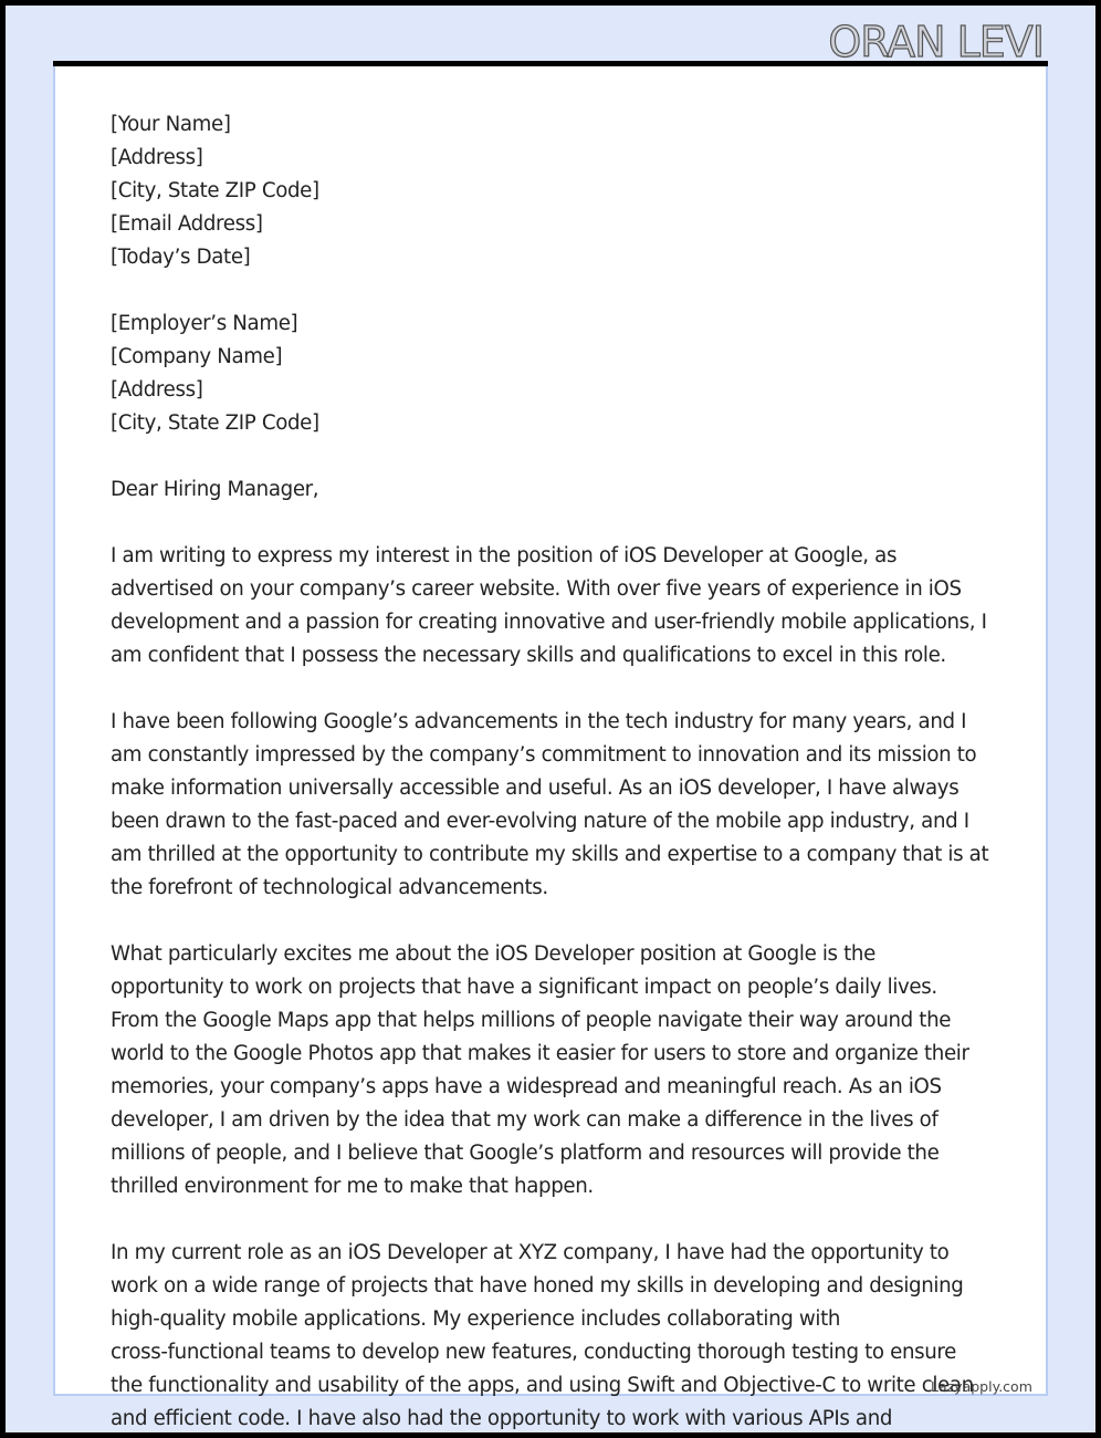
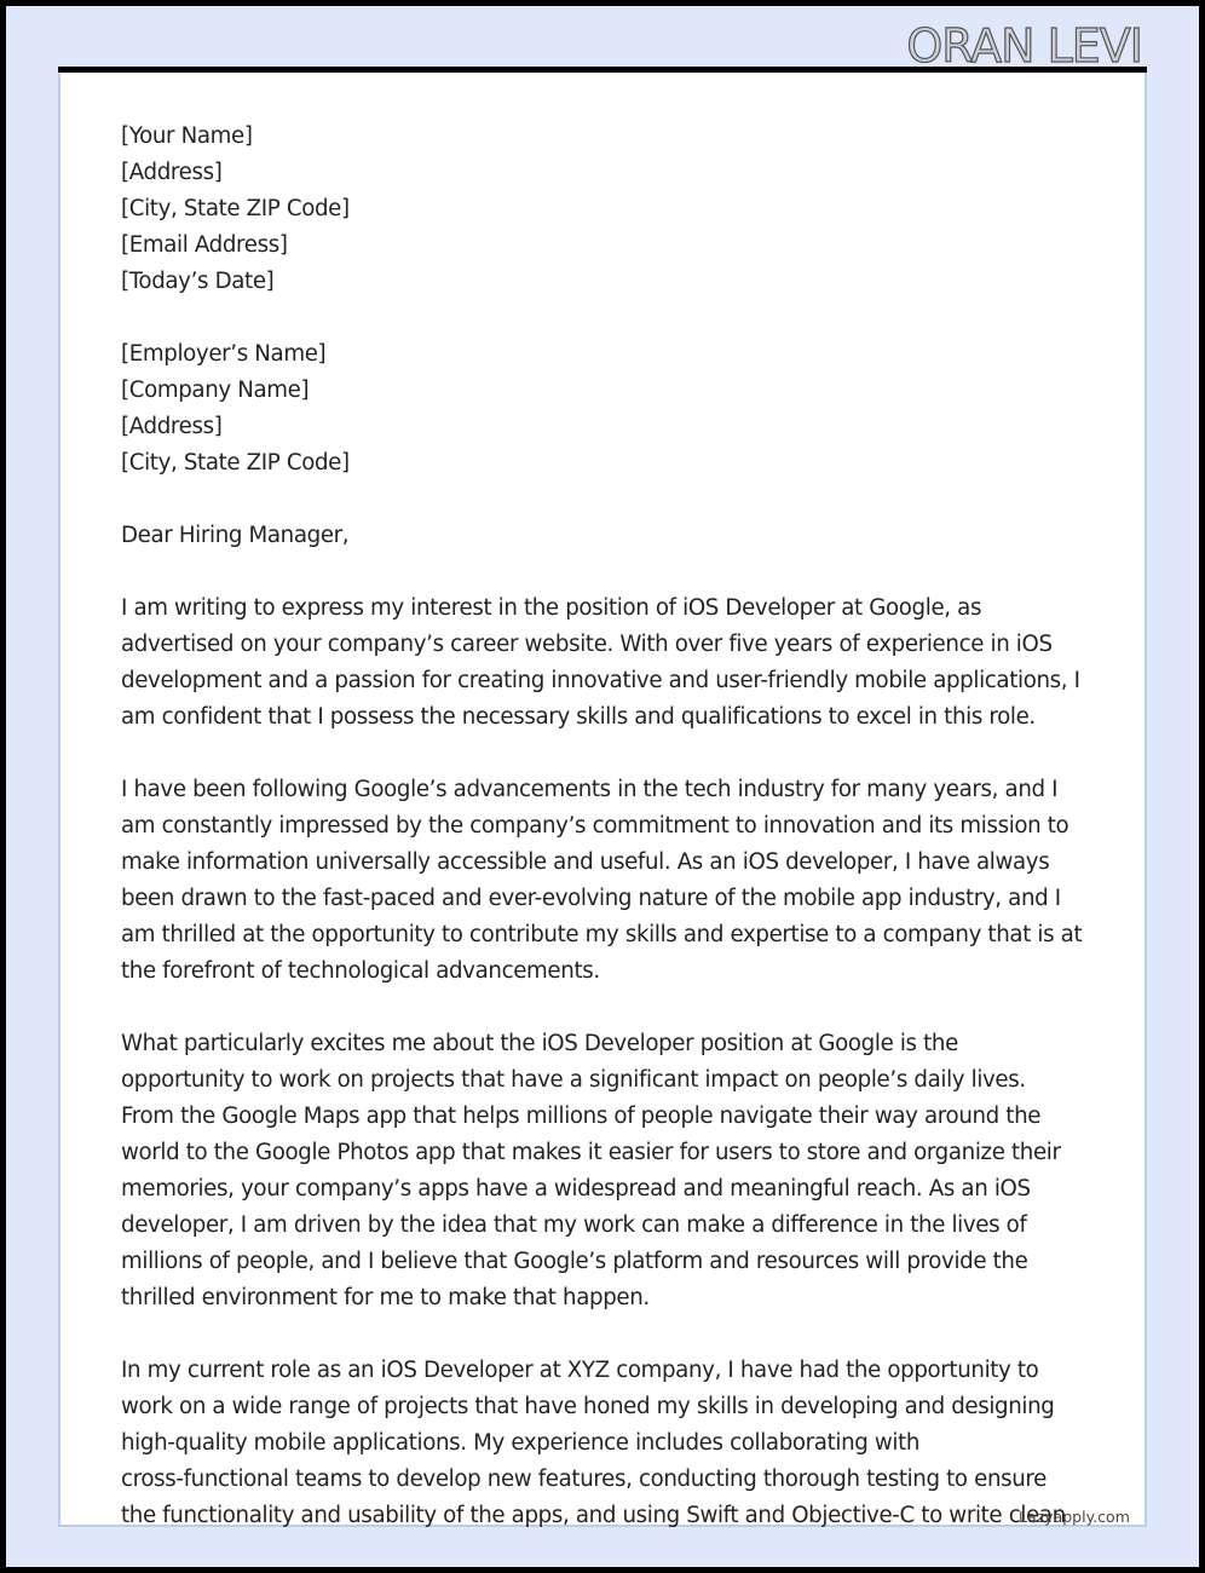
  ORAN LEVI
  [Your Name]
  [Address]
  [City, State ZIP Code]
  [Email Address]
  [Today’s Date]
  [Employer’s Name]
  [Company Name]
  [Address]
  [City, State ZIP Code]
  Dear Hiring Manager,
  I am writing to express my interest in the position of iOS Developer at Google, as
  advertised on your company’s career website. With over five years of experience in iOS
  development and a passion for creating innovative and user-friendly mobile applications, I
  am confident that I possess the necessary skills and qualifications to excel in this role.
  I have been following Google’s advancements in the tech industry for many years, and I
  am constantly impressed by the company’s commitment to innovation and its mission to
  make information universally accessible and useful. As an iOS developer, I have always
  been drawn to the fast-paced and ever-evolving nature of the mobile app industry, and I
  am thrilled at the opportunity to contribute my skills and expertise to a company that is at
  the forefront of technological advancements.
  What particularly excites me about the iOS Developer position at Google is the
  opportunity to work on projects that have a significant impact on people’s daily lives.
  From the Google Maps app that helps millions of people navigate their way around the
  world to the Google Photos app that makes it easier for users to store and organize their
  memories, your company’s apps have a widespread and meaningful reach. As an iOS
  developer, I am driven by the idea that my work can make a difference in the lives of
  millions of people, and I believe that Google’s platform and resources will provide the
  thrilled environment for me to make that happen.
  In my current role as an iOS Developer at XYZ company, I have had the opportunity to
  work on a wide range of projects that have honed my skills in developing and designing
  high-quality mobile applications. My experience includes collaborating with
  cross-functional teams to develop new features, conducting thorough testing to ensure
  the functionality and usability of the apps, and using Swift and Objective-C to write clean
- and efficient code. I have also had the opportunity to work with various APIs and
  Lazyapply.com
